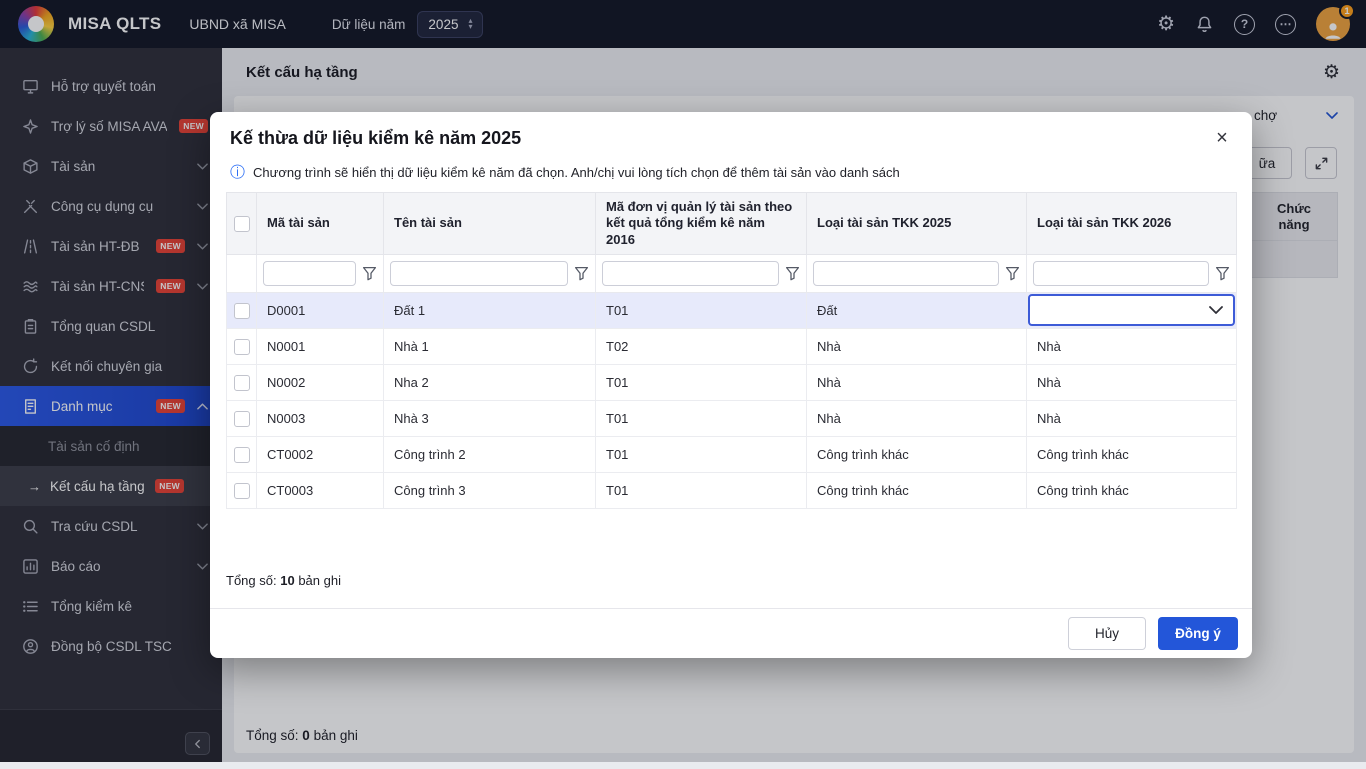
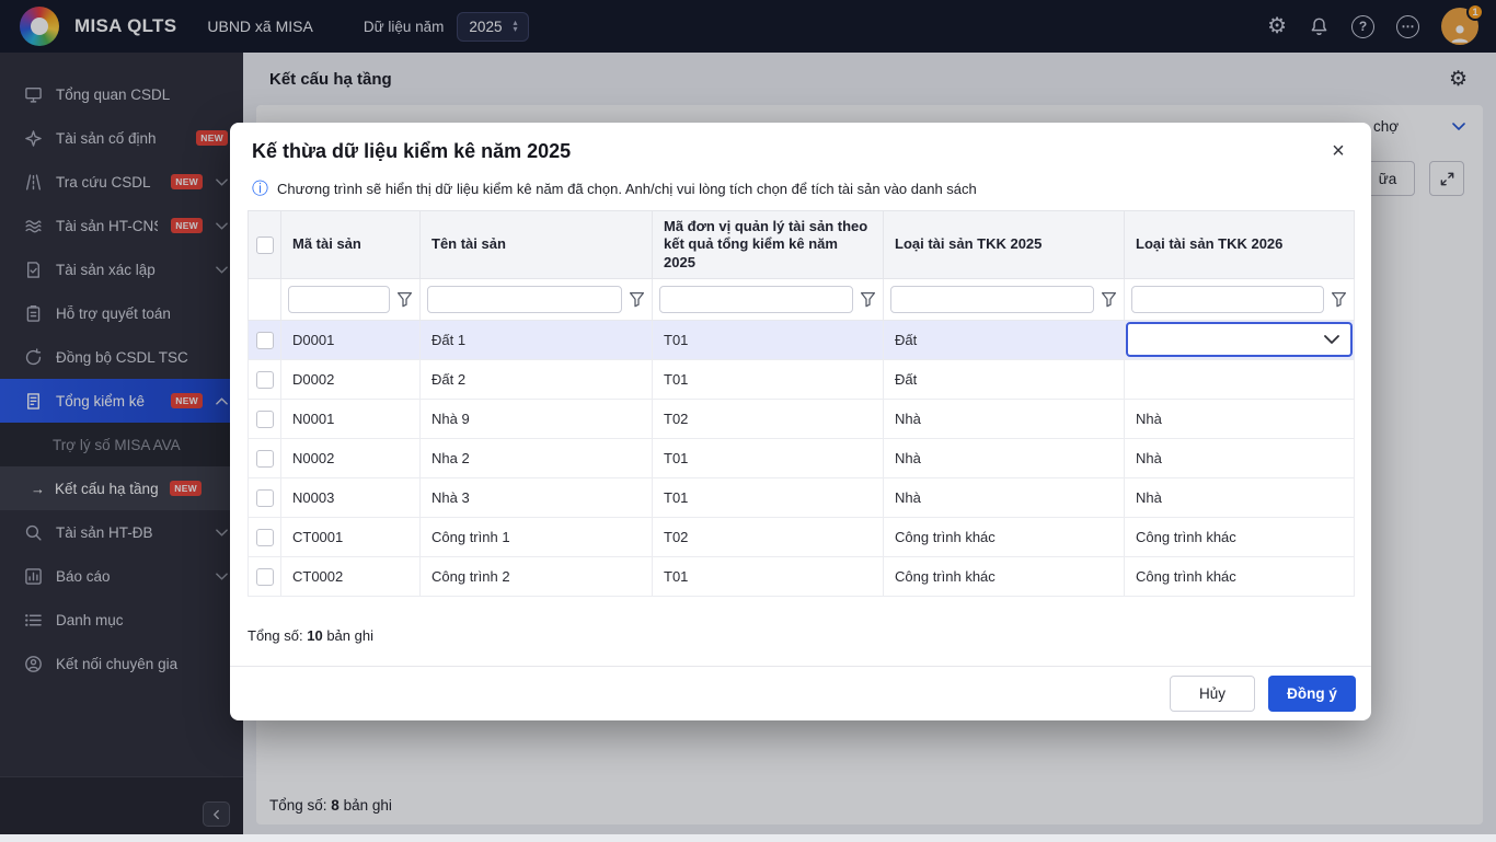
  MISA QLTS
  UBND xã MISA
  Dữ liệu năm
  2025
  ▴
  ▾
  ⚙
  ?
  ⋯
  1
- Hỗ trợ quyết toán
+ Tổng quan CSDL
- Trợ lý số MISA AVA
+ Tài sản cố định
  NEW
- Tài sản
- Công cụ dụng cụ
- Tài sản HT-ĐB
+ Tra cứu CSDL
  NEW
  Tài sản HT-CN
  NEW
+ Tài sản xác lập
- Tổng quan CSDL
+ Hỗ trợ quyết toán
- Kết nối chuyên gia
+ Đồng bộ CSDL TSC
- Danh mục
+ Tổng kiểm kê
  NEW
- Tài sản cố định
+ Trợ lý số MISA AVA
  →
  Kết cấu hạ tầng
  NEW
- Tra cứu CSDL
+ Tài sản HT-ĐB
  Báo cáo
- Tổng kiểm kê
+ Danh mục
- Đồng bộ CSDL TSC
+ Kết nối chuyên gia
  Kết cấu hạ tầng
  ⚙
  chợ
  ữa
- Chức năng
- Tổng số: 0 bản ghi
+ Tổng số: 8 bản ghi
  Kế thừa dữ liệu kiểm kê năm 2025
  ×
  ⓘ
- Chương trình sẽ hiển thị dữ liệu kiểm kê năm đã chọn. Anh/chị vui lòng tích chọn để thêm tài sản vào danh sách
+ Chương trình sẽ hiển thị dữ liệu kiểm kê năm đã chọn. Anh/chị vui lòng tích chọn để tích tài sản vào danh sách
- 	Mã tài sản	Tên tài sản	Mã đơn vị quản lý tài sản theo kết quả tổng kiểm kê năm 2016	Loại tài sản TKK 2025	Loại tài sản TKK 2026
+ 	Mã tài sản	Tên tài sản	Mã đơn vị quản lý tài sản theo kết quả tổng kiểm kê năm 2025	Loại tài sản TKK 2025	Loại tài sản TKK 2026
  	D0001	Đất 1	T01	Đất
+ 	D0002	Đất 2	T01	Đất
- 	N0001	Nhà 1	T02	Nhà	Nhà
+ 	N0001	Nhà 9	T02	Nhà	Nhà
  	N0002	Nha 2	T01	Nhà	Nhà
  	N0003	Nhà 3	T01	Nhà	Nhà
+ 	CT0001	Công trình 1	T02	Công trình khác	Công trình khác
  	CT0002	Công trình 2	T01	Công trình khác	Công trình khác
- 	CT0003	Công trình 3	T01	Công trình khác	Công trình khác
  Tổng số: 10 bản ghi
  Hủy
  Đồng ý
